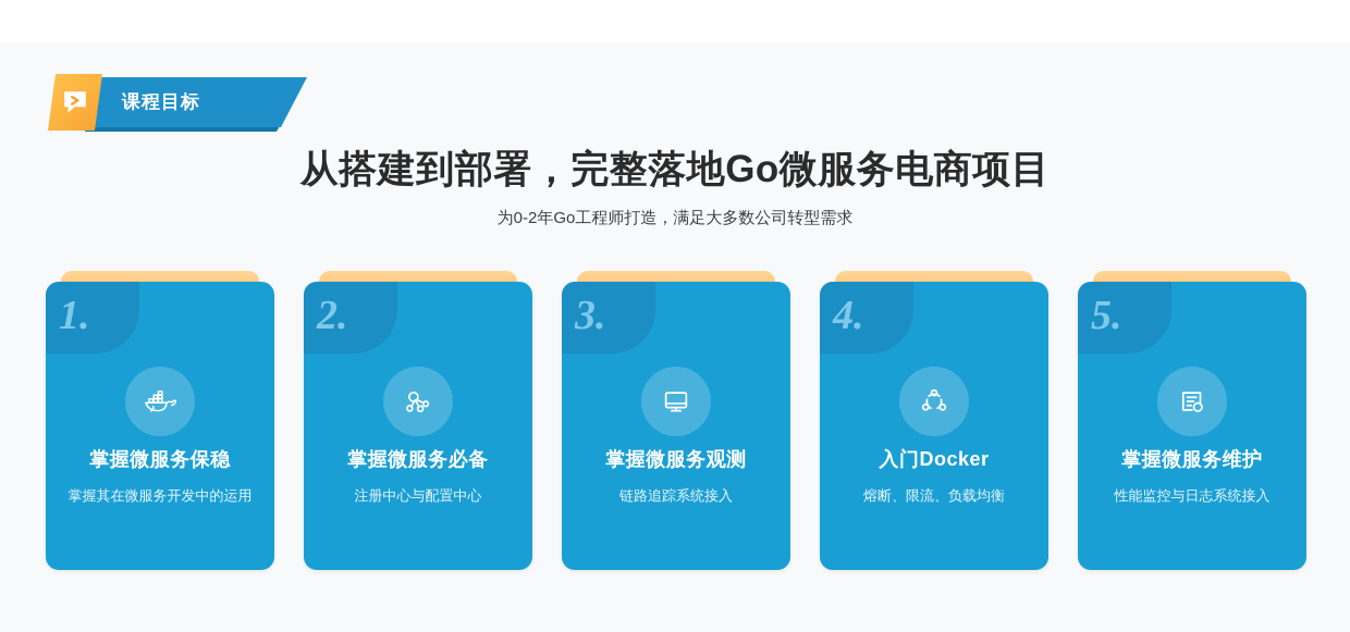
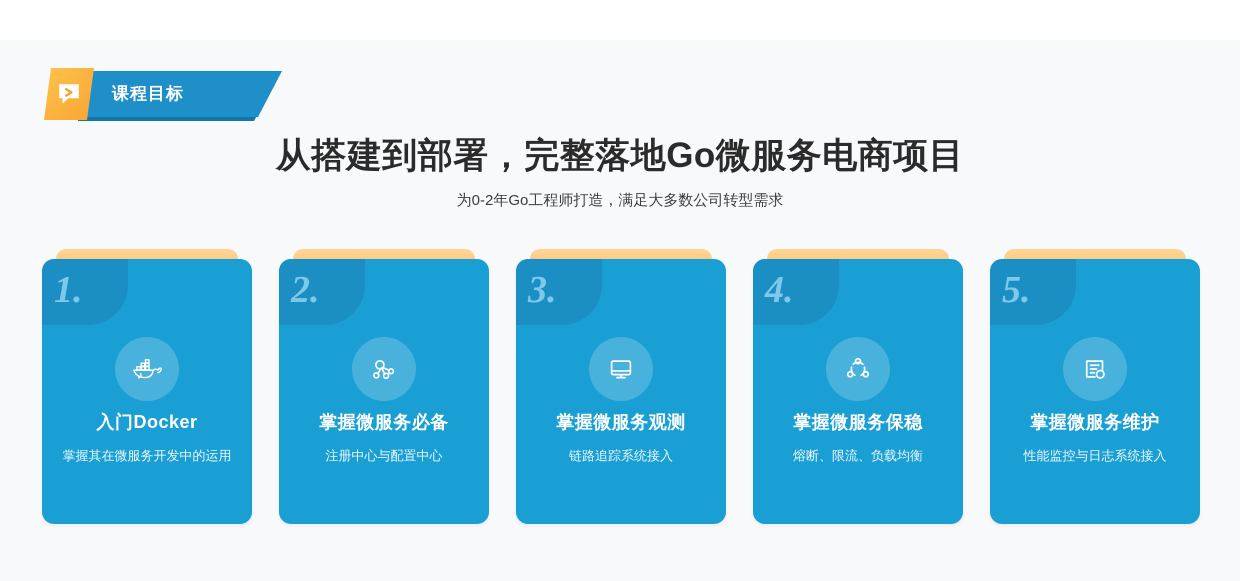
  课程目标
  从搭建到部署，完整落地Go微服务电商项目
  为0-2年Go工程师打造，满足大多数公司转型需求
  1.
- 掌握微服务保稳
+ 入门Docker
  掌握其在微服务开发中的运用
  2.
  掌握微服务必备
  注册中心与配置中心
  3.
  掌握微服务观测
  链路追踪系统接入
  4.
- 入门Docker
+ 掌握微服务保稳
  熔断、限流、负载均衡
  5.
  掌握微服务维护
  性能监控与日志系统接入
